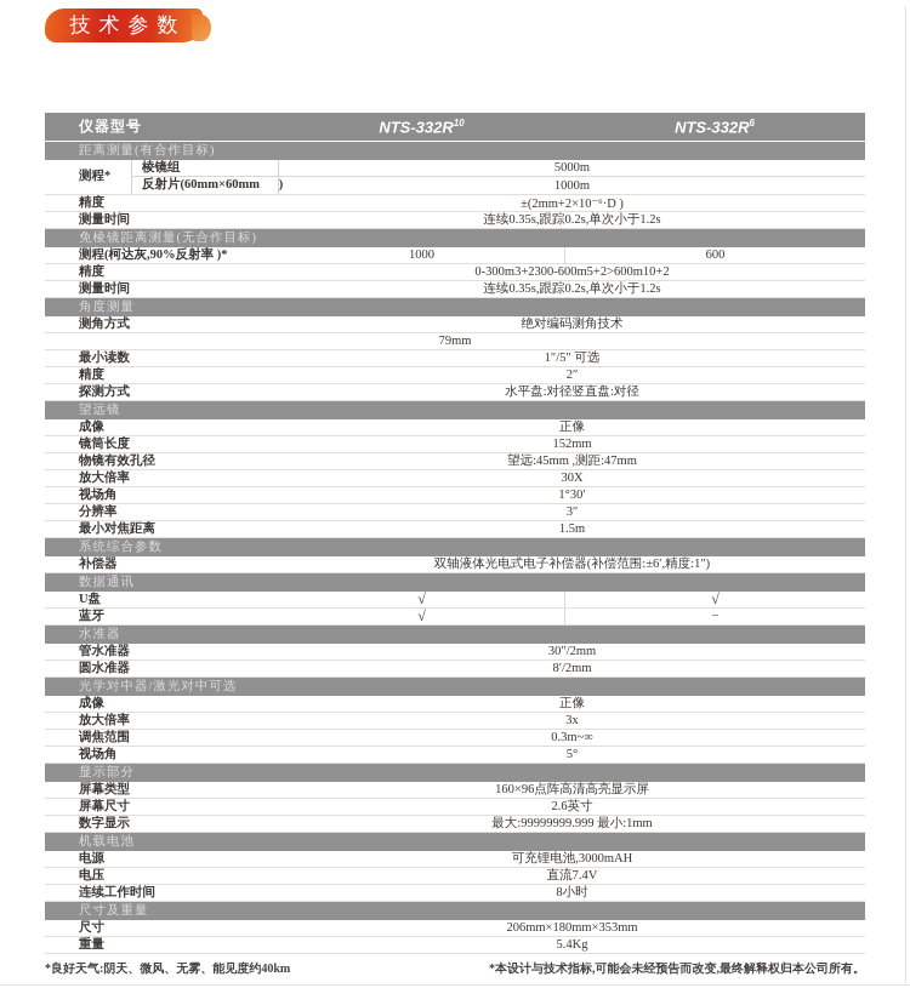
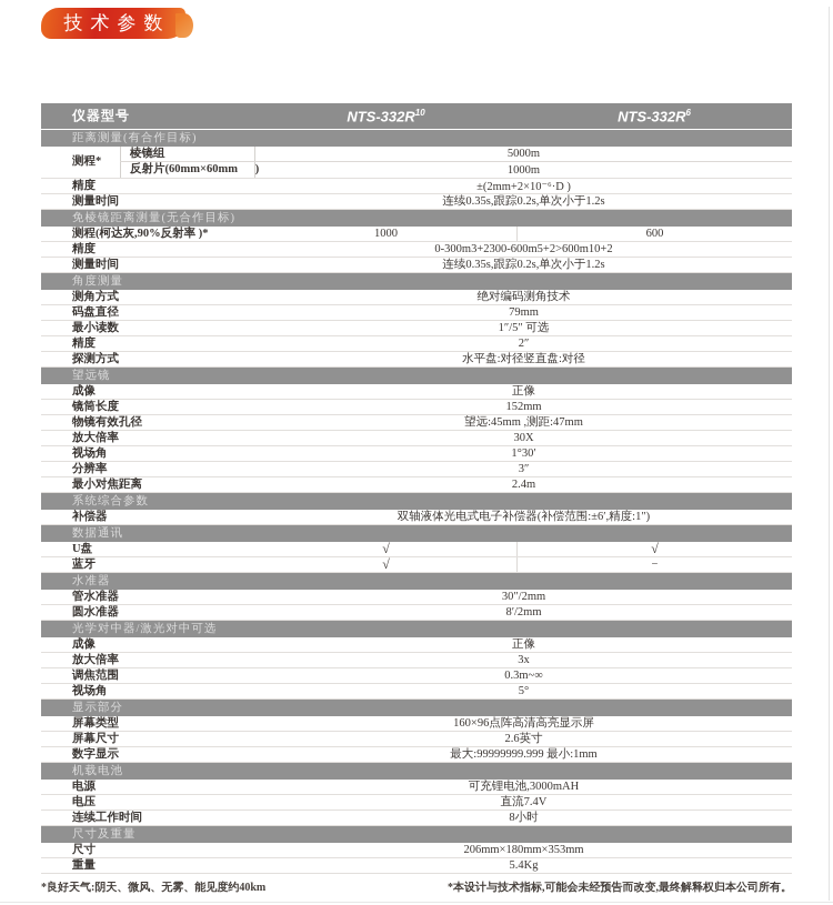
  技术参数
  仪器型号
  NTS-332R10
  NTS-332R6
  距离测量(有合作目标)
  测程*
  棱镜组
  5000m
  反射片(60mm×60mm
  1000m
  精度
  ±(2mm+2×10⁻⁶·D )
  测量时间
  连续0.35s,跟踪0.2s,单次小于1.2s
  免棱镜距离测量(无合作目标)
  测程(柯达灰,90%反射率 )*
  1000
  600
  精度
  0-300m3+2300-600m5+2>600m10+2
  测量时间
  连续0.35s,跟踪0.2s,单次小于1.2s
  角度测量
  测角方式
  绝对编码测角技术
+ 码盘直径
  79mm
  最小读数
  1″/5″ 可选
  精度
  2″
  探测方式
  水平盘:对径竖直盘:对径
  望远镜
  成像
  正像
  镜筒长度
  152mm
  物镜有效孔径
  望远:45mm ,测距:47mm
  放大倍率
  30X
  视场角
  1°30′
  分辨率
  3″
  最小对焦距离
- 1.5m
+ 2.4m
  系统综合参数
  补偿器
  双轴液体光电式电子补偿器(补偿范围:±6′,精度:1″)
  数据通讯
  U盘
  √
  √
  蓝牙
  √
  −
  水准器
  管水准器
  30″/2mm
  圆水准器
  8′/2mm
  光学对中器/激光对中可选
  成像
  正像
  放大倍率
  3x
  调焦范围
  0.3m~∞
  视场角
  5°
  显示部分
  屏幕类型
  160×96点阵高清高亮显示屏
  屏幕尺寸
  2.6英寸
  数字显示
  最大:99999999.999 最小:1mm
  机载电池
  电源
  可充锂电池,3000mAH
  电压
  直流7.4V
  连续工作时间
  8小时
  尺寸及重量
  尺寸
  206mm×180mm×353mm
  重量
  5.4Kg
  *良好天气:阴天、微风、无雾、能见度约40km
  *本设计与技术指标,可能会未经预告而改变,最终解释权归本公司所有。
